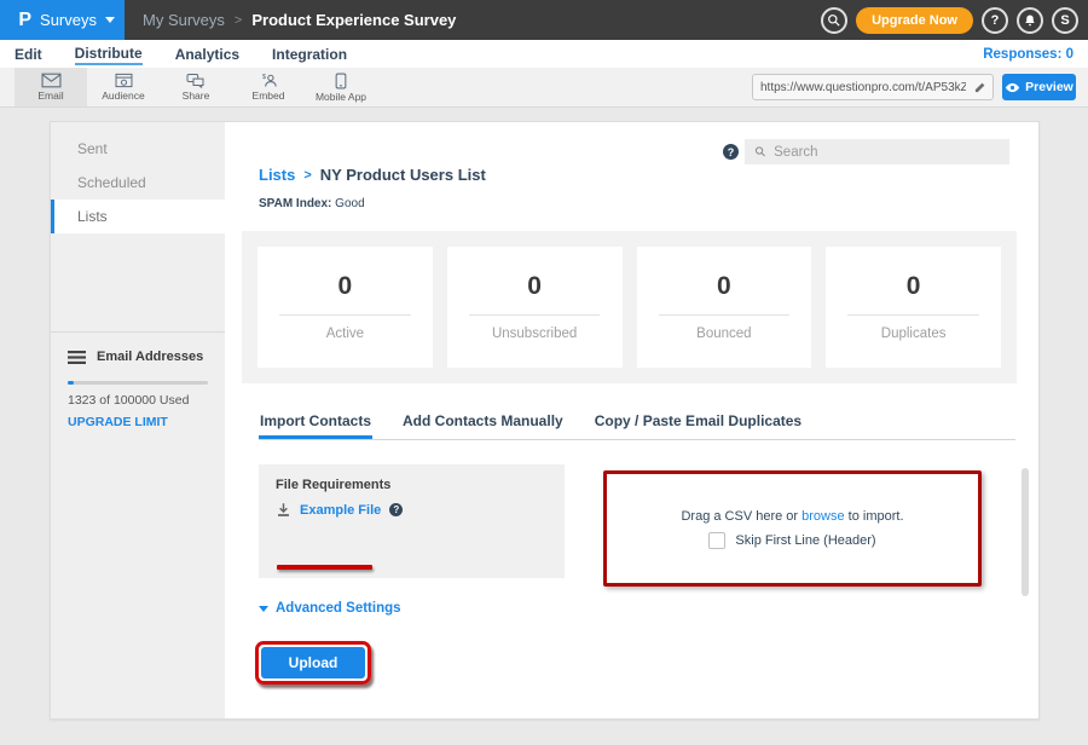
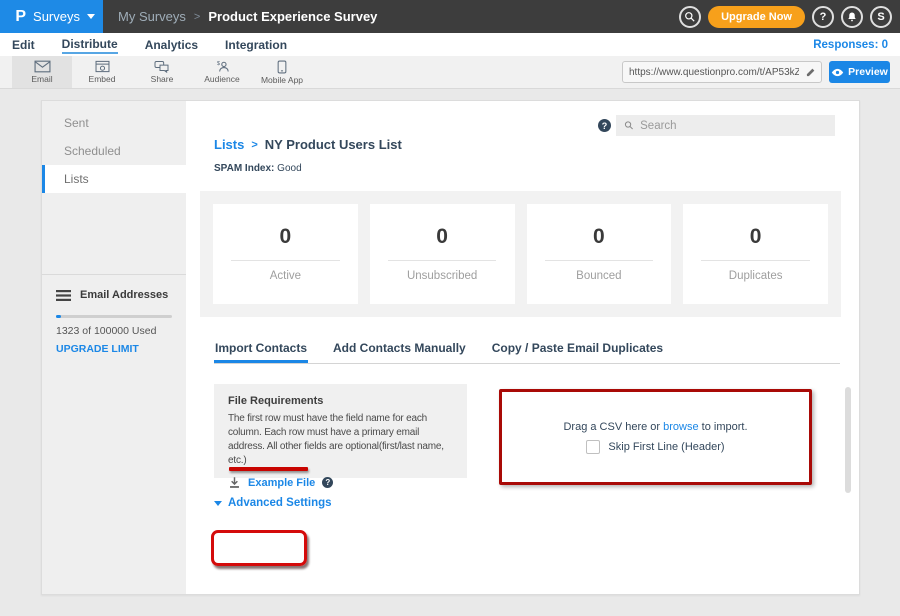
  P
  Surveys
  My Surveys
  >
  Product Experience Survey
  Upgrade Now
  ?
  S
  Edit
  Distribute
  Analytics
  Integration
  Responses: 0
  Email
- Audience
+ Embed
  Share
- Embed
+ Audience
  Mobile App
  https://www.questionpro.com/t/AP53kZ
  Preview
  Sent
  Scheduled
  Lists
  Email Addresses
  1323 of 100000 Used
  UPGRADE LIMIT
  ?
  Search
  Lists
  >
  NY Product Users List
  SPAM Index: Good
  0
  Active
  0
  Unsubscribed
  0
  Bounced
  0
  Duplicates
  Import Contacts
  Add Contacts Manually
  Copy / Paste Email Duplicates
  File Requirements
+ The first row must have the field name for each column. Each row must have a primary email address. All other fields are optional(first/last name, etc.)
  Example File
  ?
  Drag a CSV here or browse to import.
  Skip First Line (Header)
  Advanced Settings
- Upload
